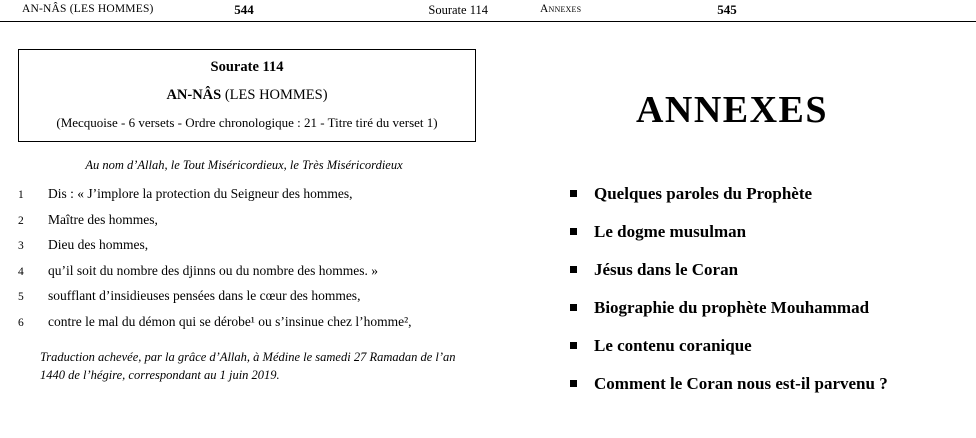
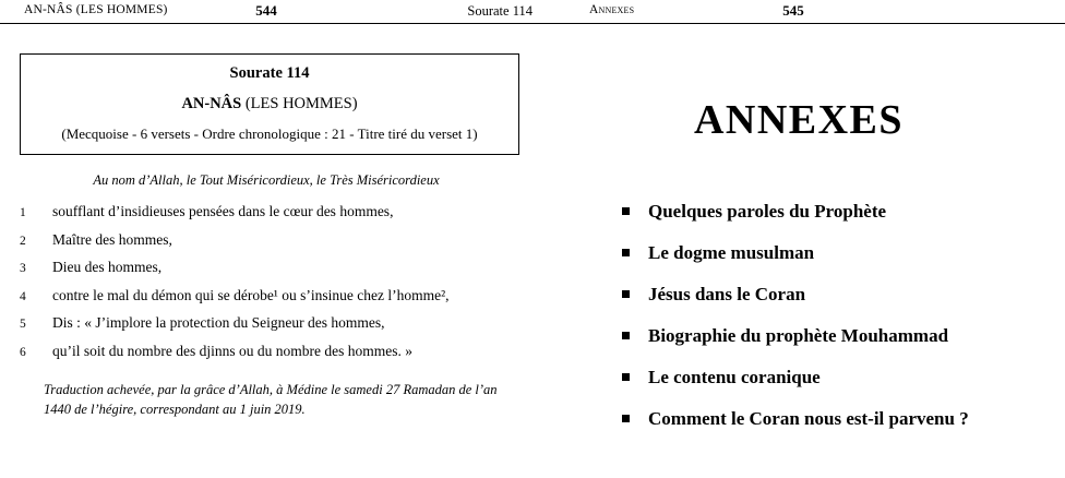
  AN-NÂS (LES HOMMES)
  544
  Sourate 114
  Sourate 114
  AN-NÂS (LES HOMMES)
  (Mecquoise - 6 versets - Ordre chronologique : 21 - Titre tiré du verset 1)
  Au nom d’Allah, le Tout Miséricordieux, le Très Miséricordieux
  1
- Dis : « J’implore la protection du Seigneur des hommes,
+ soufflant d’insidieuses pensées dans le cœur des hommes,
  2
  Maître des hommes,
  3
  Dieu des hommes,
  4
- qu’il soit du nombre des djinns ou du nombre des hommes. »
+ contre le mal du démon qui se dérobe¹ ou s’insinue chez l’homme²,
  5
- soufflant d’insidieuses pensées dans le cœur des hommes,
+ Dis : « J’implore la protection du Seigneur des hommes,
  6
- contre le mal du démon qui se dérobe¹ ou s’insinue chez l’homme²,
+ qu’il soit du nombre des djinns ou du nombre des hommes. »
  Traduction achevée, par la grâce d’Allah, à Médine le samedi 27 Ramadan de l’an 1440 de l’hégire, correspondant au 1 juin 2019.
  Annexes
  545
  ANNEXES
  Quelques paroles du Prophète
  Le dogme musulman
  Jésus dans le Coran
  Biographie du prophète Mouhammad
  Le contenu coranique
  Comment le Coran nous est-il parvenu ?
